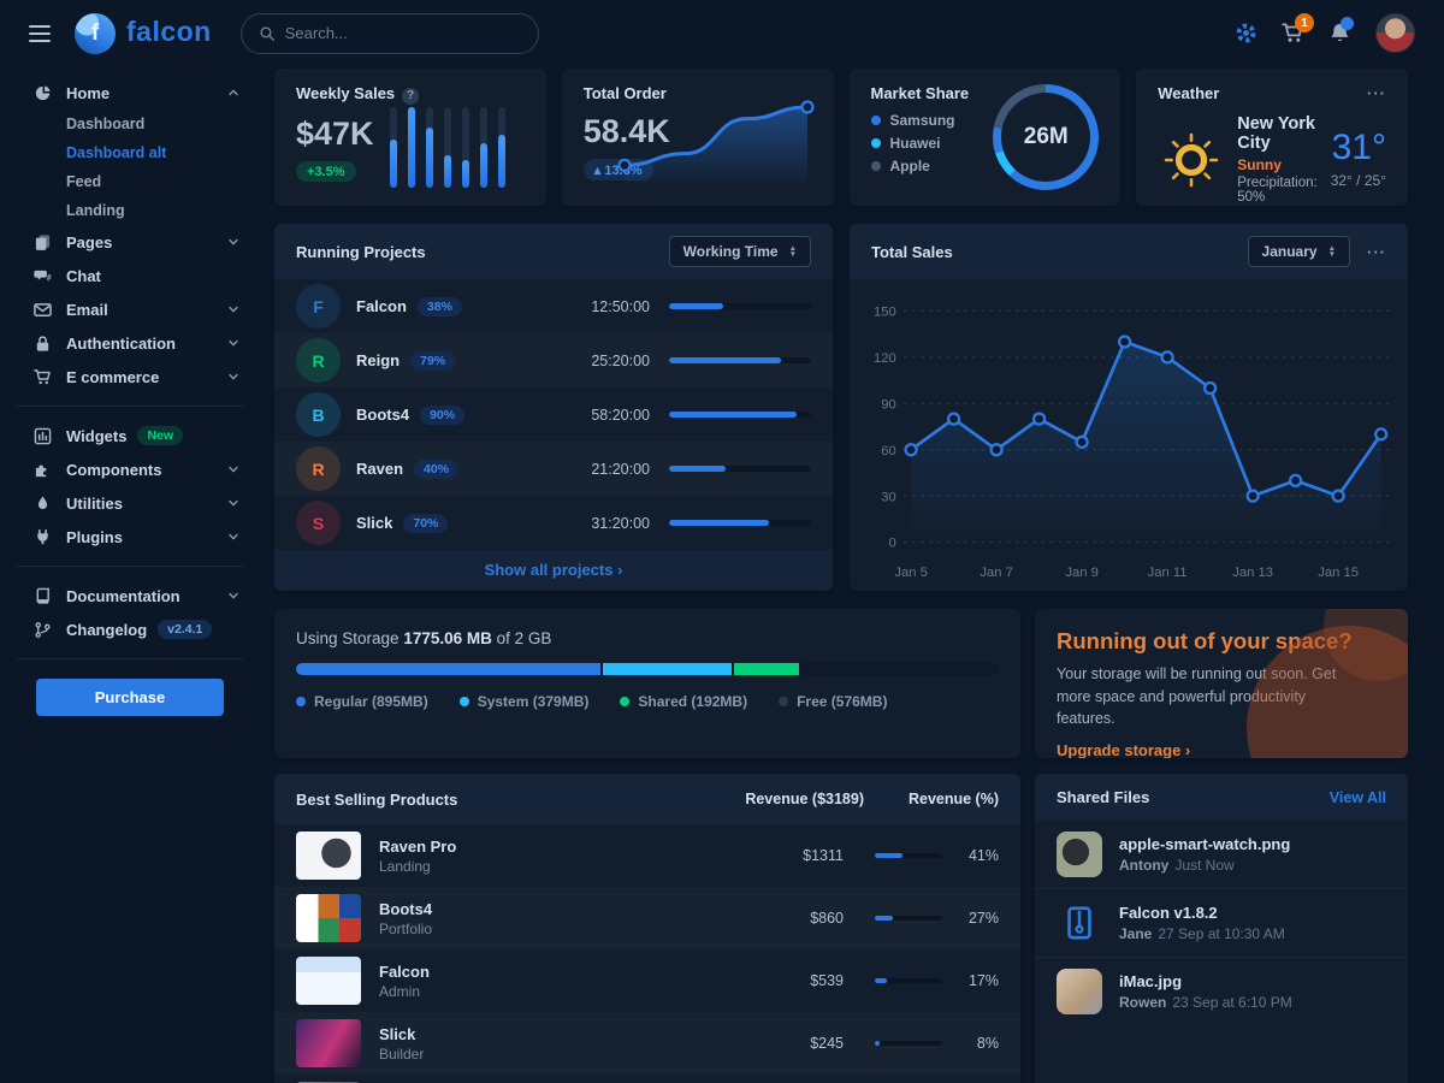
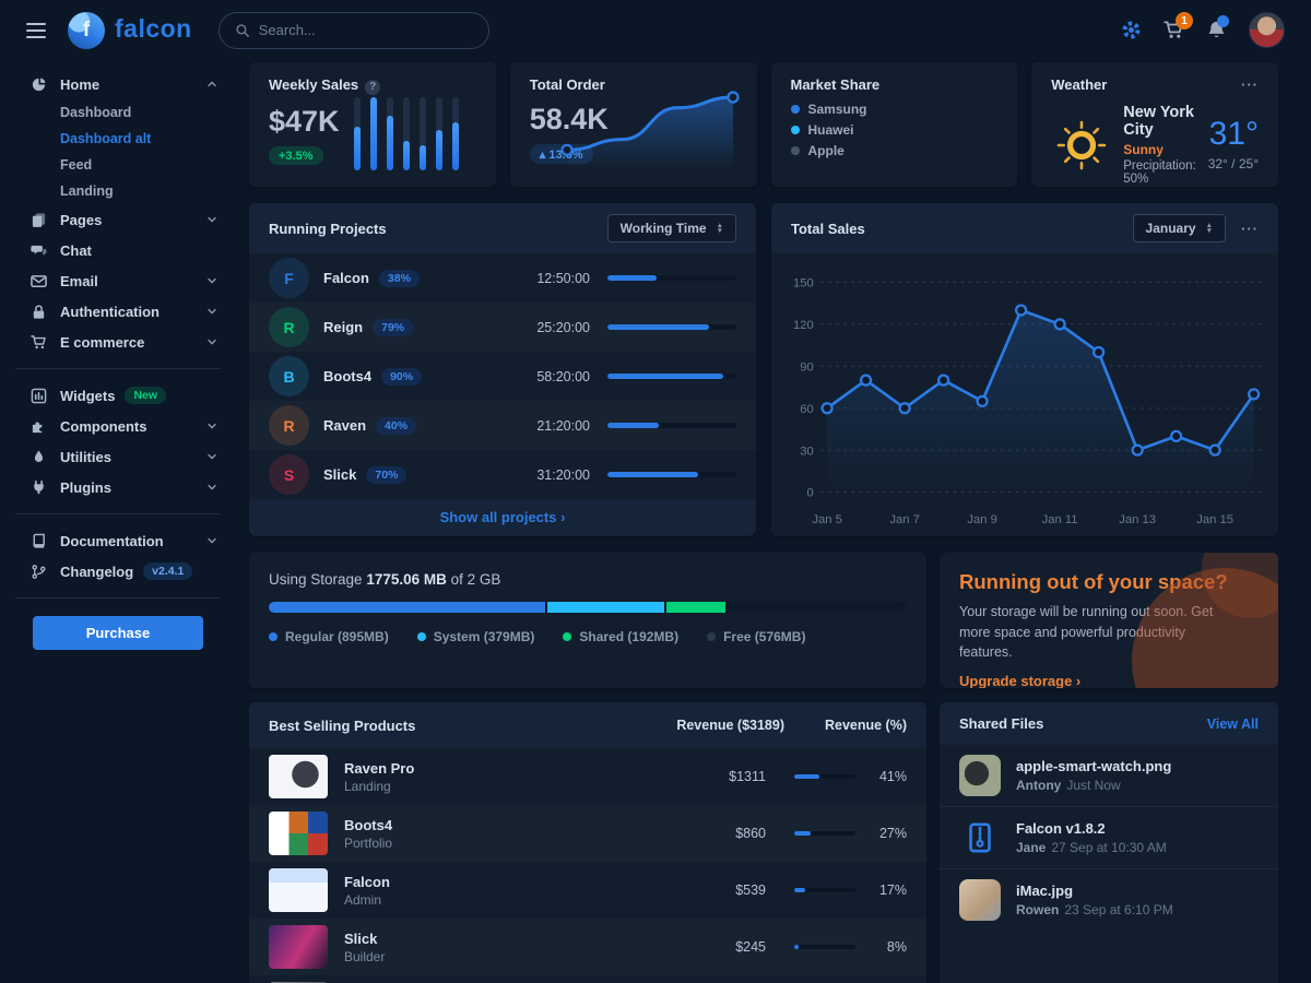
  f
  falcon
  Search...
  1
  Home
  Dashboard
  Dashboard alt
  Feed
  Landing
  Pages
  Chat
  Email
  Authentication
  E commerce
  Widgets
  New
  Components
  Utilities
  Plugins
  Documentation
  Changelog
  v2.4.1
  Purchase
  Weekly Sales ?
  $47K
  +3.5%
  Total Order
  58.4K
  Market Share
  Samsung
  Huawei
  Apple
- 26M
  Weather
  ···
  New York City
  Sunny
  Precipitation: 50%
  31°
  32° / 25°
  Running Projects
  Working Time
  F
  Falcon
  38%
  12:50:00
  R
  Reign
  79%
  25:20:00
  B
  Boots4
  90%
  58:20:00
  R
  Raven
  40%
  21:20:00
  S
  Slick
  70%
  31:20:00
  Show all projects ›
  Total Sales
  January
  ···
  0
  30
  60
  90
  120
  150
  Jan 5
  Jan 7
  Jan 9
  Jan 11
  Jan 13
  Jan 15
  Using Storage 1775.06 MB of 2 GB
  Regular (895MB)
  System (379MB)
  Shared (192MB)
  Free (576MB)
  Running out of your space?
  Your storage will be running out soon. Get more space and powerful productivity features.
  Upgrade storage ›
  Best Selling Products
  Revenue ($3189)
  Revenue (%)
  Raven Pro
  Landing
  $1311
  41%
  Boots4
  Portfolio
  $860
  27%
  Falcon
  Admin
  $539
  17%
  Slick
  Builder
  $245
  8%
  Shared Files
  View All
  apple-smart-watch.png
  Antony Just Now
  Falcon v1.8.2
  Jane 27 Sep at 10:30 AM
  iMac.jpg
  Rowen 23 Sep at 6:10 PM
